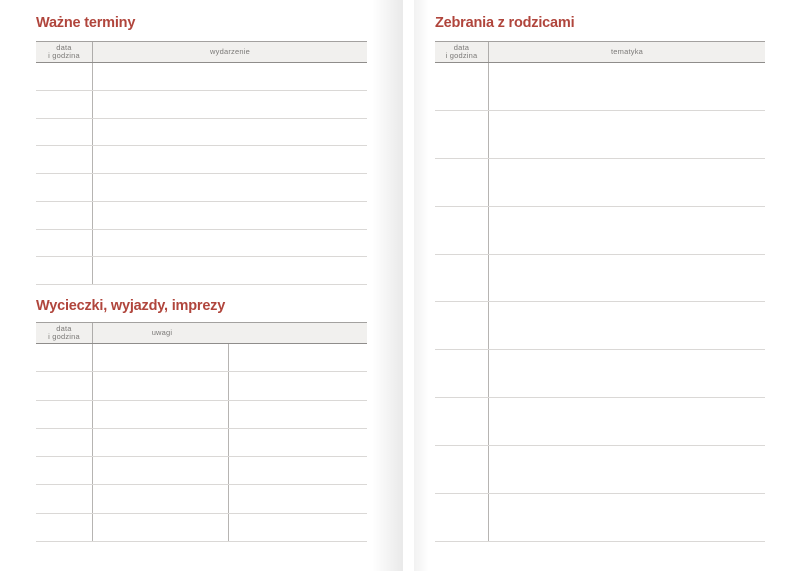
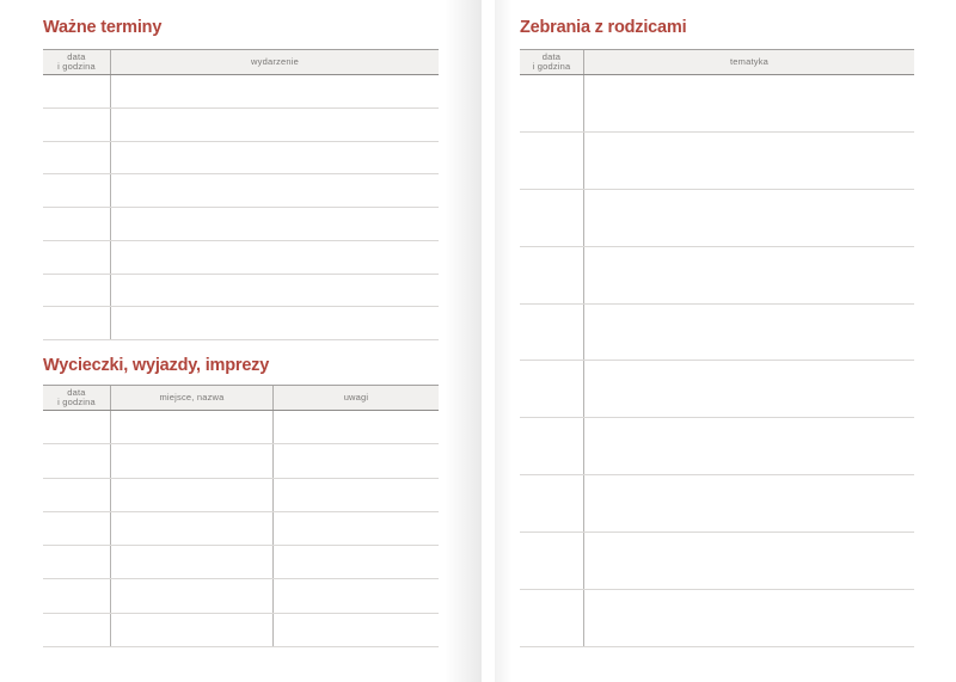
  Ważne terminy
  data
  i godzina
  wydarzenie
  Wycieczki, wyjazdy, imprezy
  data
  i godzina
+ miejsce, nazwa
  uwagi
  Zebrania z rodzicami
  data
  i godzina
  tematyka
